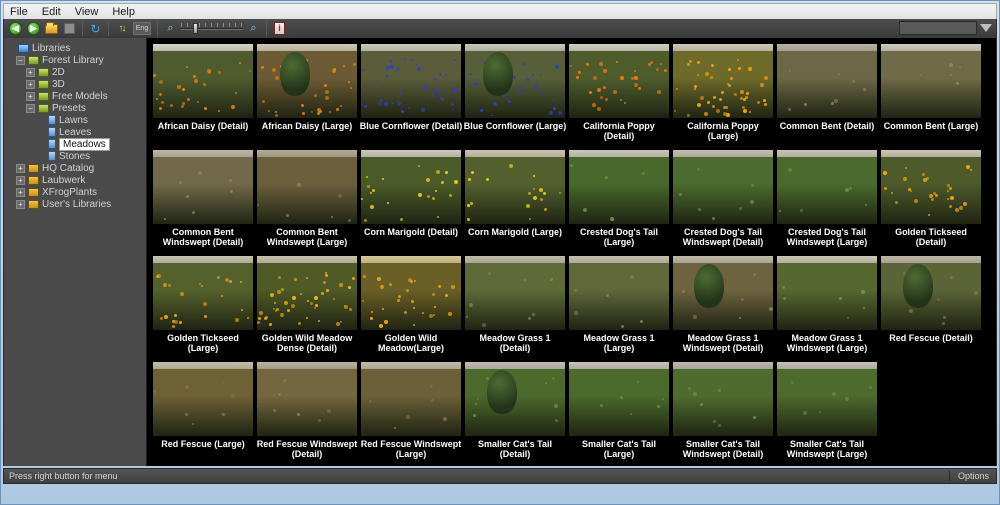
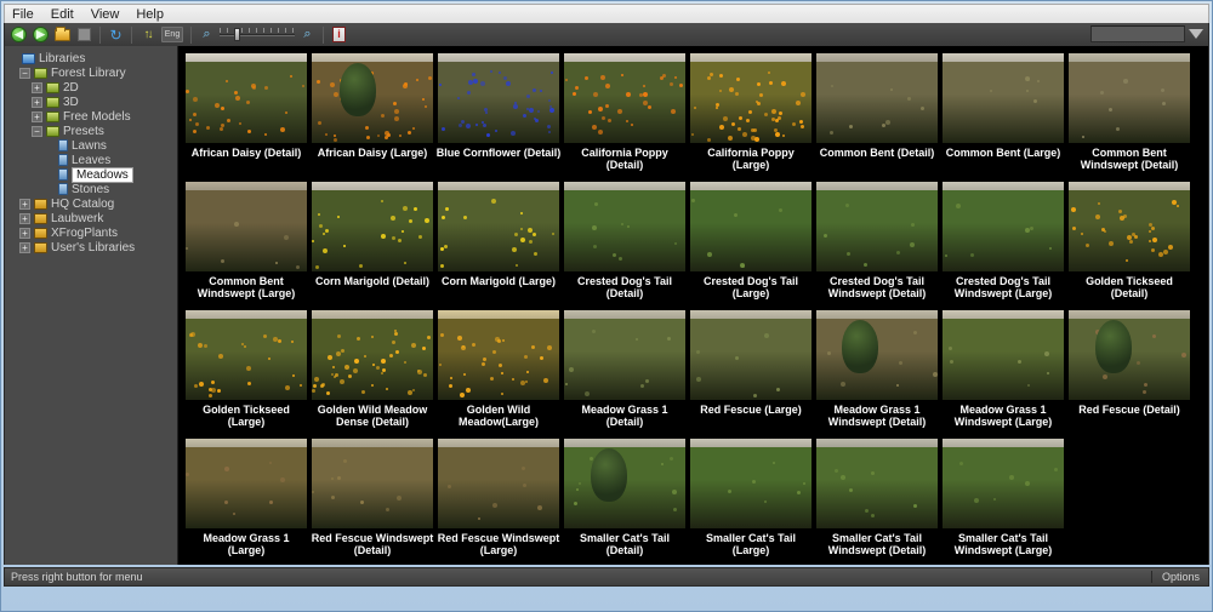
  File
  Edit
  View
  Help
  ◀
  ▶
  ↻
  ↑↓
  ⌕
  ⌕
  i
  Libraries
  −
  Forest Library
  +
  2D
  +
  3D
  +
  Free Models
  −
  Presets
  Lawns
  Leaves
  Meadows
  Stones
  +
  HQ Catalog
  +
  Laubwerk
  +
  XFrogPlants
  +
  User's Libraries
  African Daisy (Detail)
  African Daisy (Large)
  Blue Cornflower (Detail)
- Blue Cornflower (Large)
  California Poppy (Detail)
  California Poppy (Large)
  Common Bent (Detail)
  Common Bent (Large)
  Common Bent Windswept (Detail)
  Common Bent Windswept (Large)
  Corn Marigold (Detail)
  Corn Marigold (Large)
+ Crested Dog's Tail (Detail)
  Crested Dog's Tail (Large)
  Crested Dog's Tail Windswept (Detail)
  Crested Dog's Tail Windswept (Large)
  Golden Tickseed (Detail)
  Golden Tickseed (Large)
  Golden Wild Meadow Dense (Detail)
  Golden Wild Meadow(Large)
  Meadow Grass 1 (Detail)
- Meadow Grass 1 (Large)
+ Red Fescue (Large)
  Meadow Grass 1 Windswept (Detail)
  Meadow Grass 1 Windswept (Large)
  Red Fescue (Detail)
- Red Fescue (Large)
+ Meadow Grass 1 (Large)
  Red Fescue Windswept (Detail)
  Red Fescue Windswept (Large)
  Smaller Cat's Tail (Detail)
  Smaller Cat's Tail (Large)
  Smaller Cat's Tail Windswept (Detail)
  Smaller Cat's Tail Windswept (Large)
  Press right button for menu
  Options
